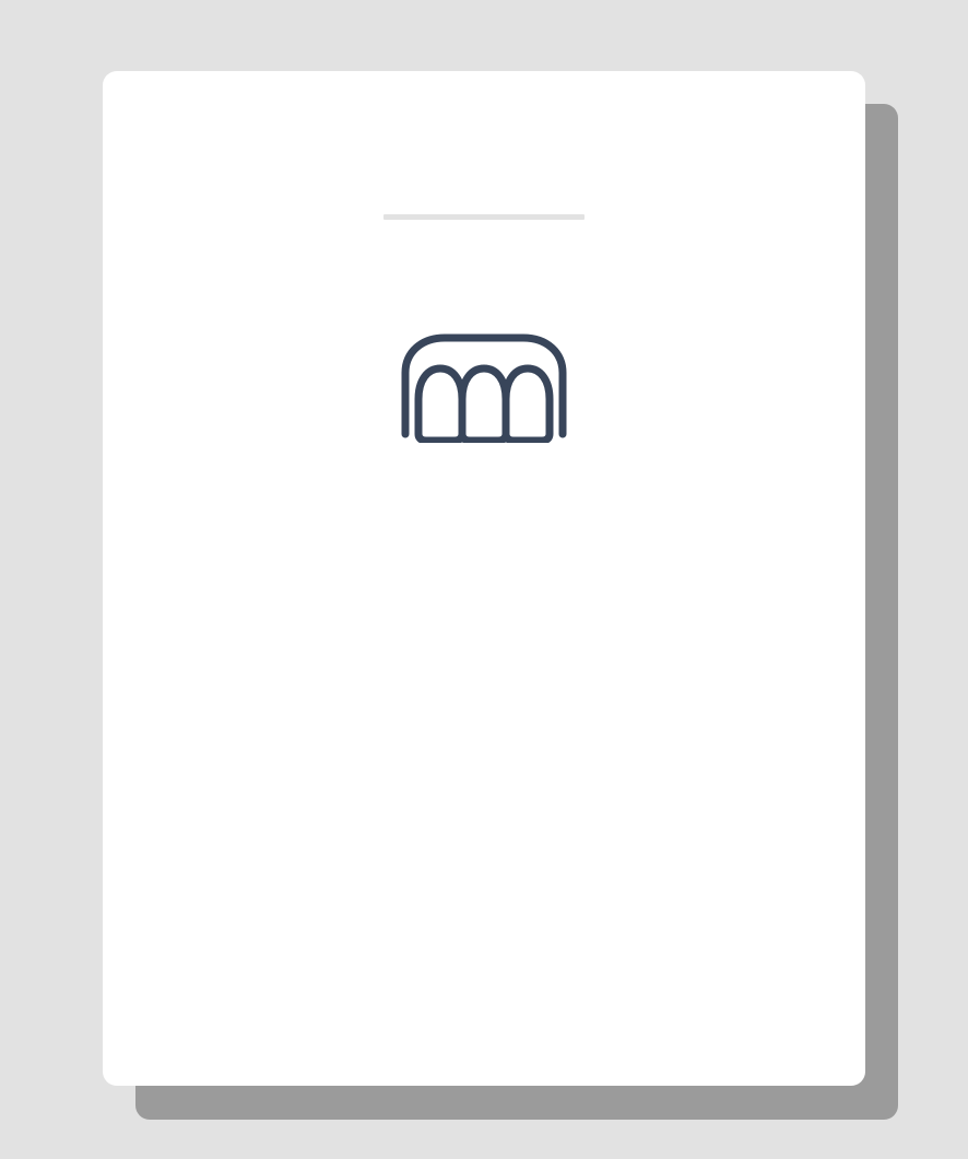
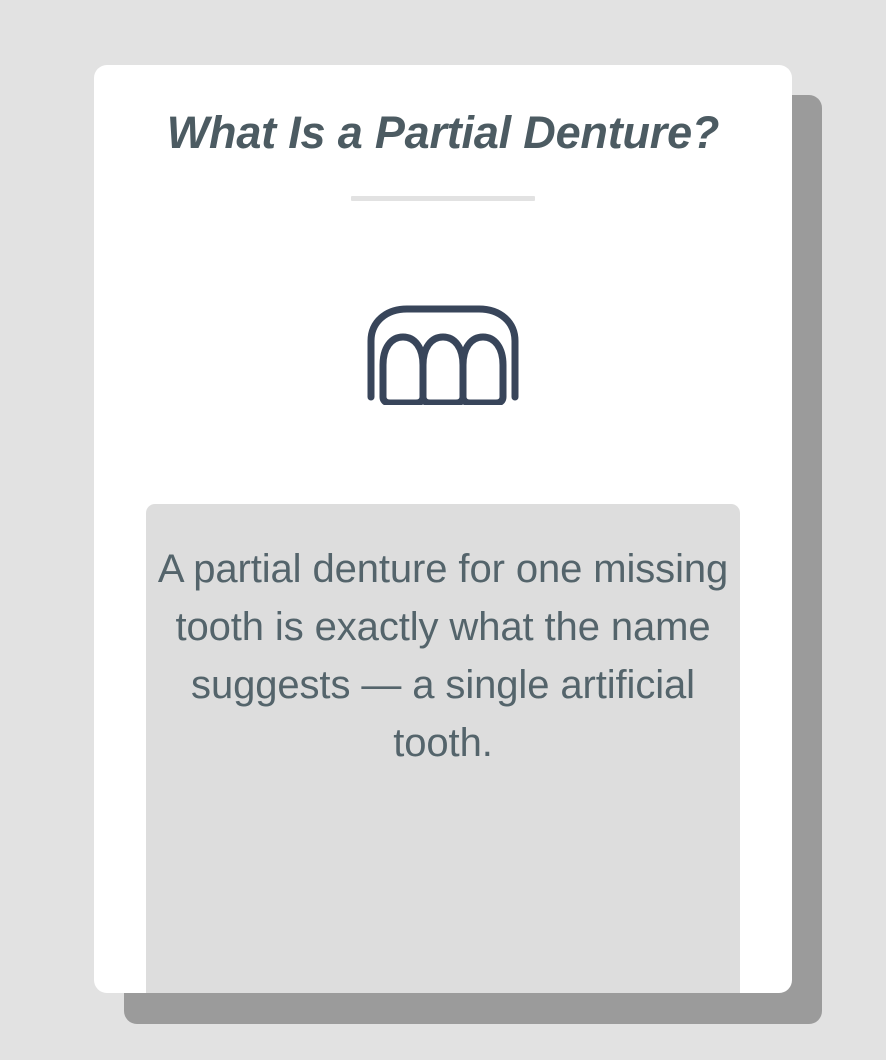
+ What Is a Partial Denture?
+ A partial denture for one missing tooth is exactly what the name suggests — a single artificial tooth.
